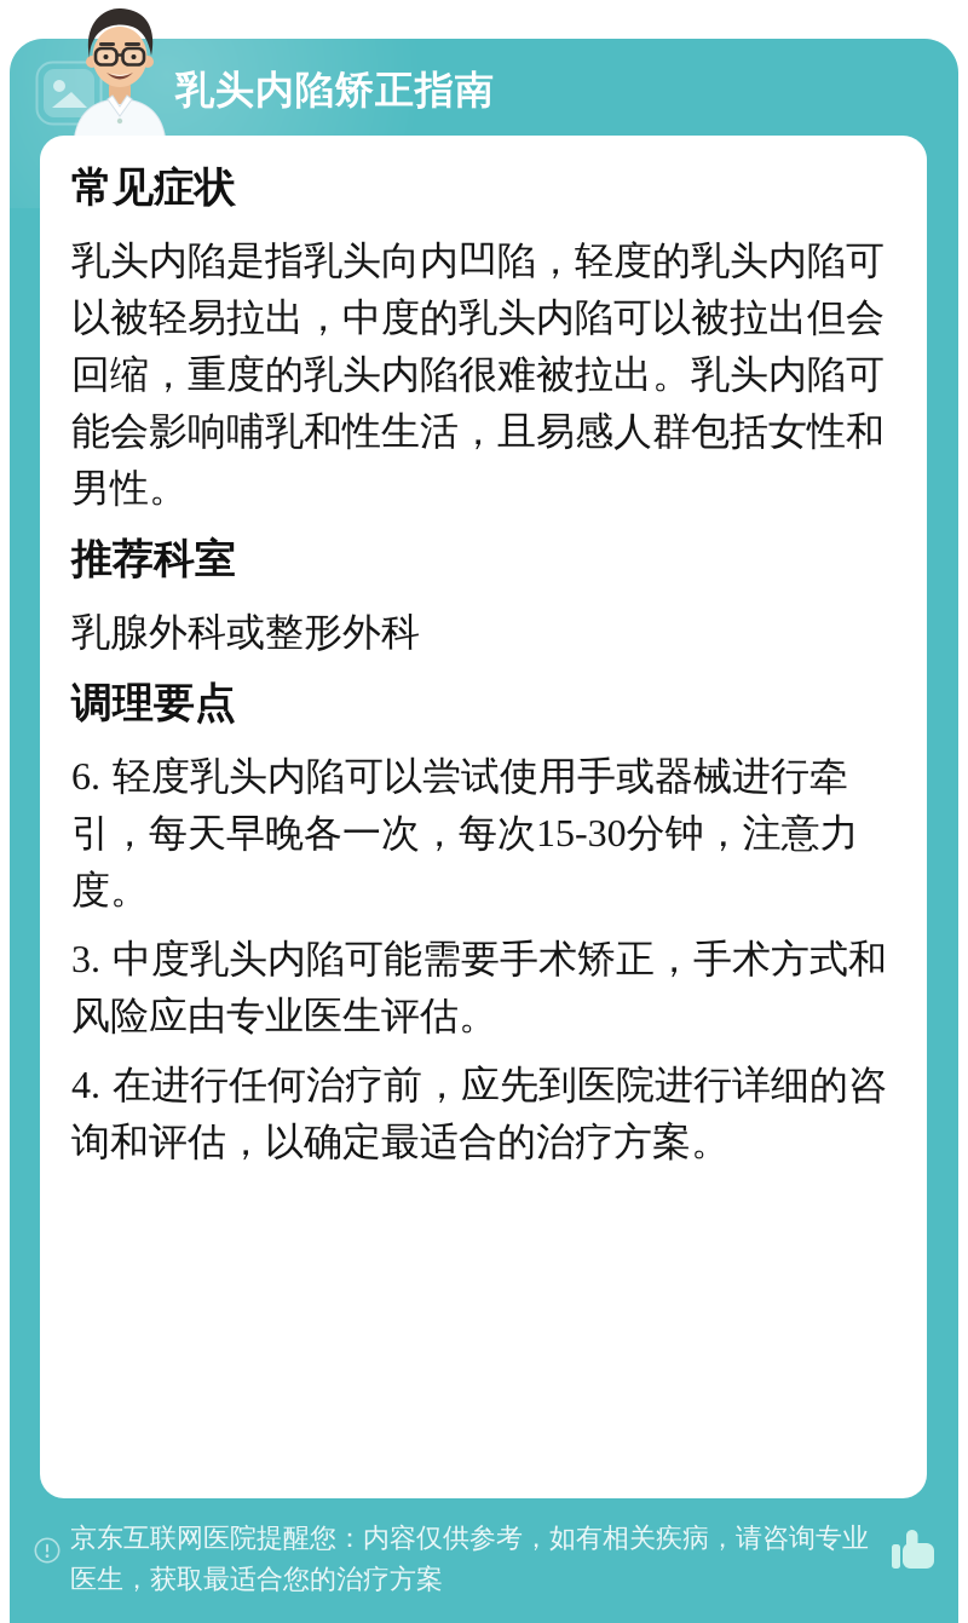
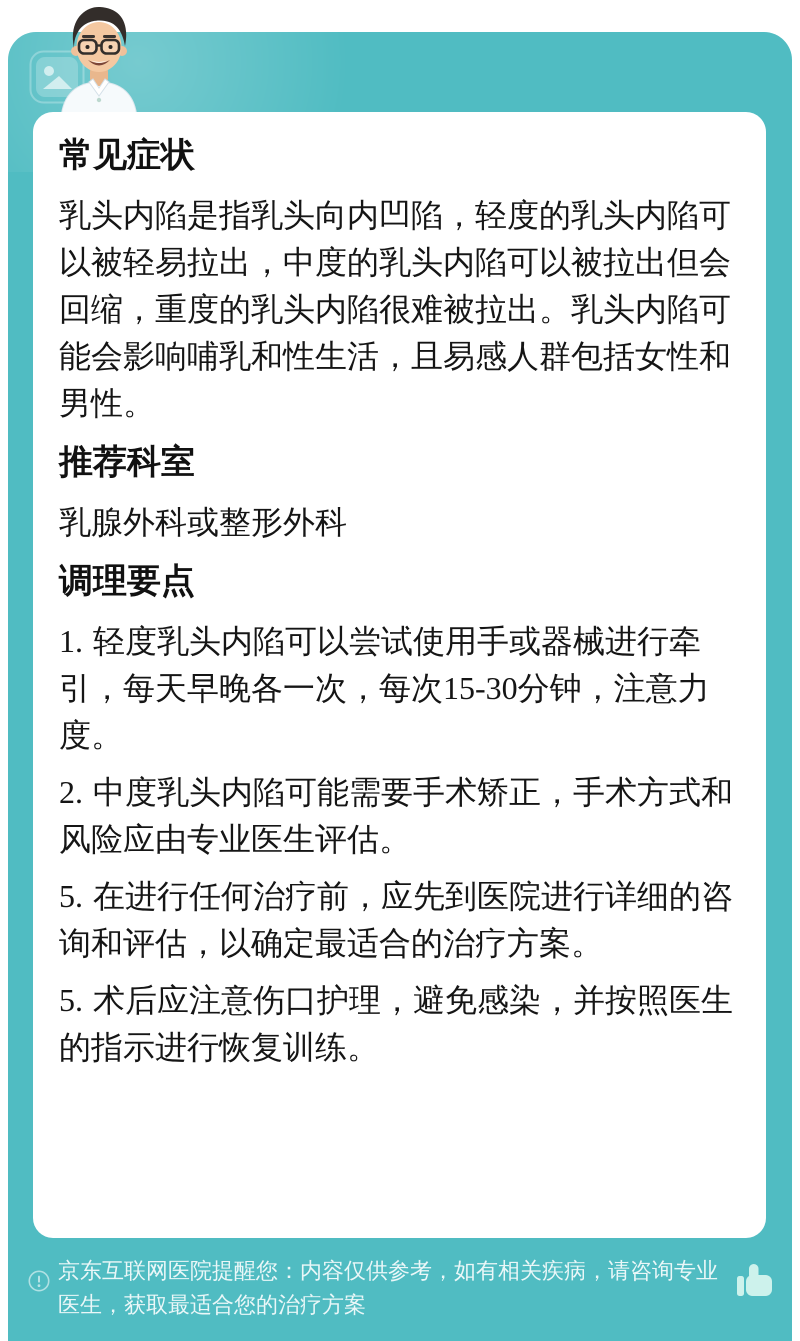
- 乳头内陷矫正指南
  常见症状
  乳头内陷是指乳头向内凹陷，轻度的乳头内陷可以被轻易拉出，中度的乳头内陷可以被拉出但会回缩，重度的乳头内陷很难被拉出。乳头内陷可能会影响哺乳和性生活，且易感人群包括女性和男性。
  推荐科室
  乳腺外科或整形外科
  调理要点
- 6. 轻度乳头内陷可以尝试使用手或器械进行牵引，每天早晚各一次，每次15-30分钟，注意力度。
+ 1. 轻度乳头内陷可以尝试使用手或器械进行牵引，每天早晚各一次，每次15-30分钟，注意力度。
- 3. 中度乳头内陷可能需要手术矫正，手术方式和风险应由专业医生评估。
+ 2. 中度乳头内陷可能需要手术矫正，手术方式和风险应由专业医生评估。
- 4. 在进行任何治疗前，应先到医院进行详细的咨询和评估，以确定最适合的治疗方案。
+ 5. 在进行任何治疗前，应先到医院进行详细的咨询和评估，以确定最适合的治疗方案。
+ 5. 术后应注意伤口护理，避免感染，并按照医生的指示进行恢复训练。
  京东互联网医院提醒您：内容仅供参考，如有相关疾病，请咨询专业医生，获取最适合您的治疗方案
